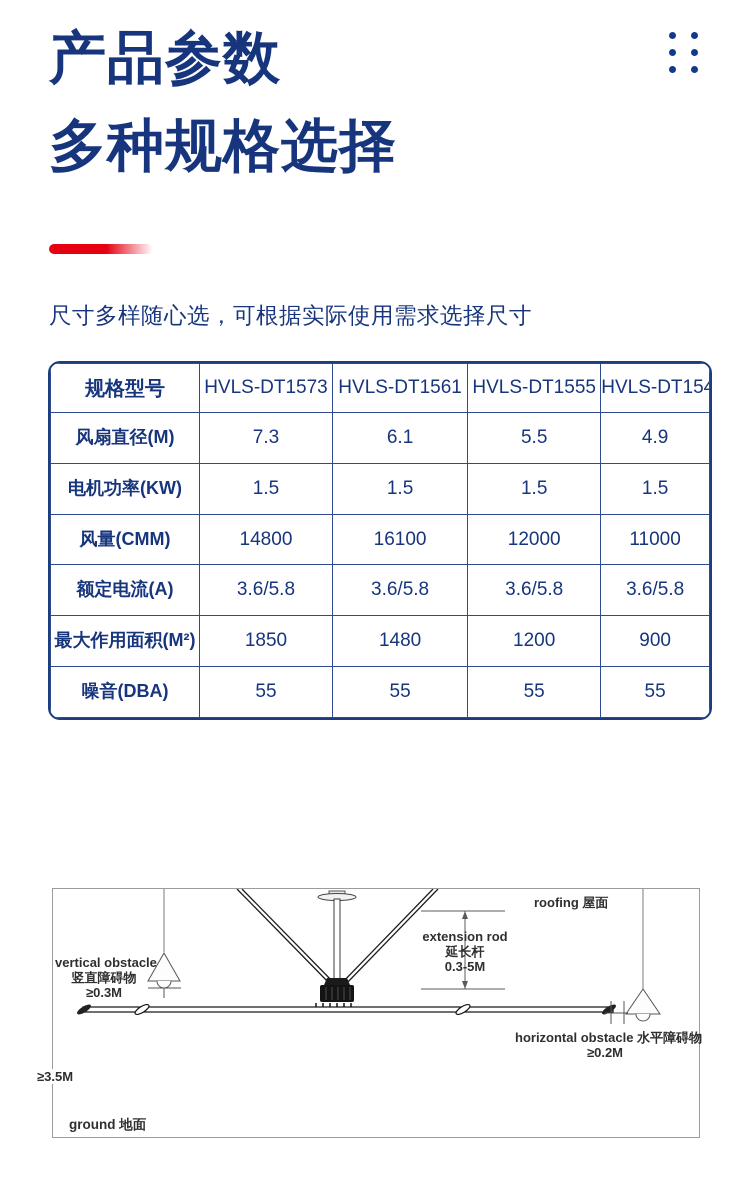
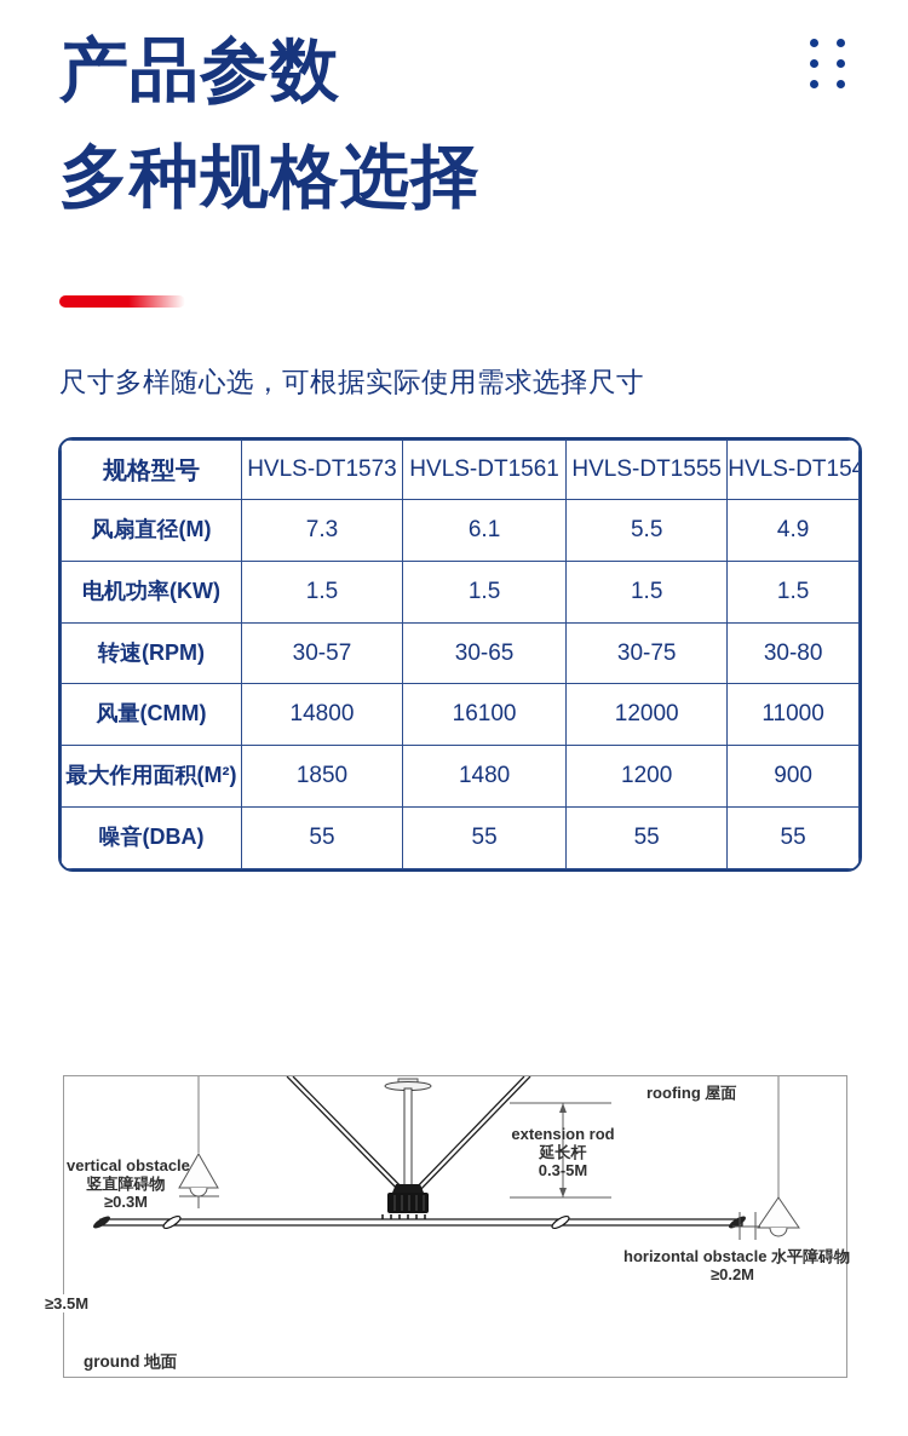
  产品参数
  多种规格选择
  尺寸多样随心选，可根据实际使用需求选择尺寸
  规格型号	HVLS-DT1573	HVLS-DT1561	HVLS-DT1555	HVLS-DT154
  风扇直径(M)	7.3	6.1	5.5	4.9
  电机功率(KW)	1.5	1.5	1.5	1.5
+ 转速(RPM)	30-57	30-65	30-75	30-80
  风量(CMM)	14800	16100	12000	11000
- 额定电流(A)	3.6/5.8	3.6/5.8	3.6/5.8	3.6/5.8
  最大作用面积(M²)	1850	1480	1200	900
  噪音(DBA)	55	55	55	55
  roofing 屋面
  extension rod
  延长杆
  0.3-5M
  vertical obstacle
  竖直障碍物
  ≥0.3M
  horizontal obstacle 水平障碍物
  ≥0.2M
  ≥3.5M
  ground 地面
